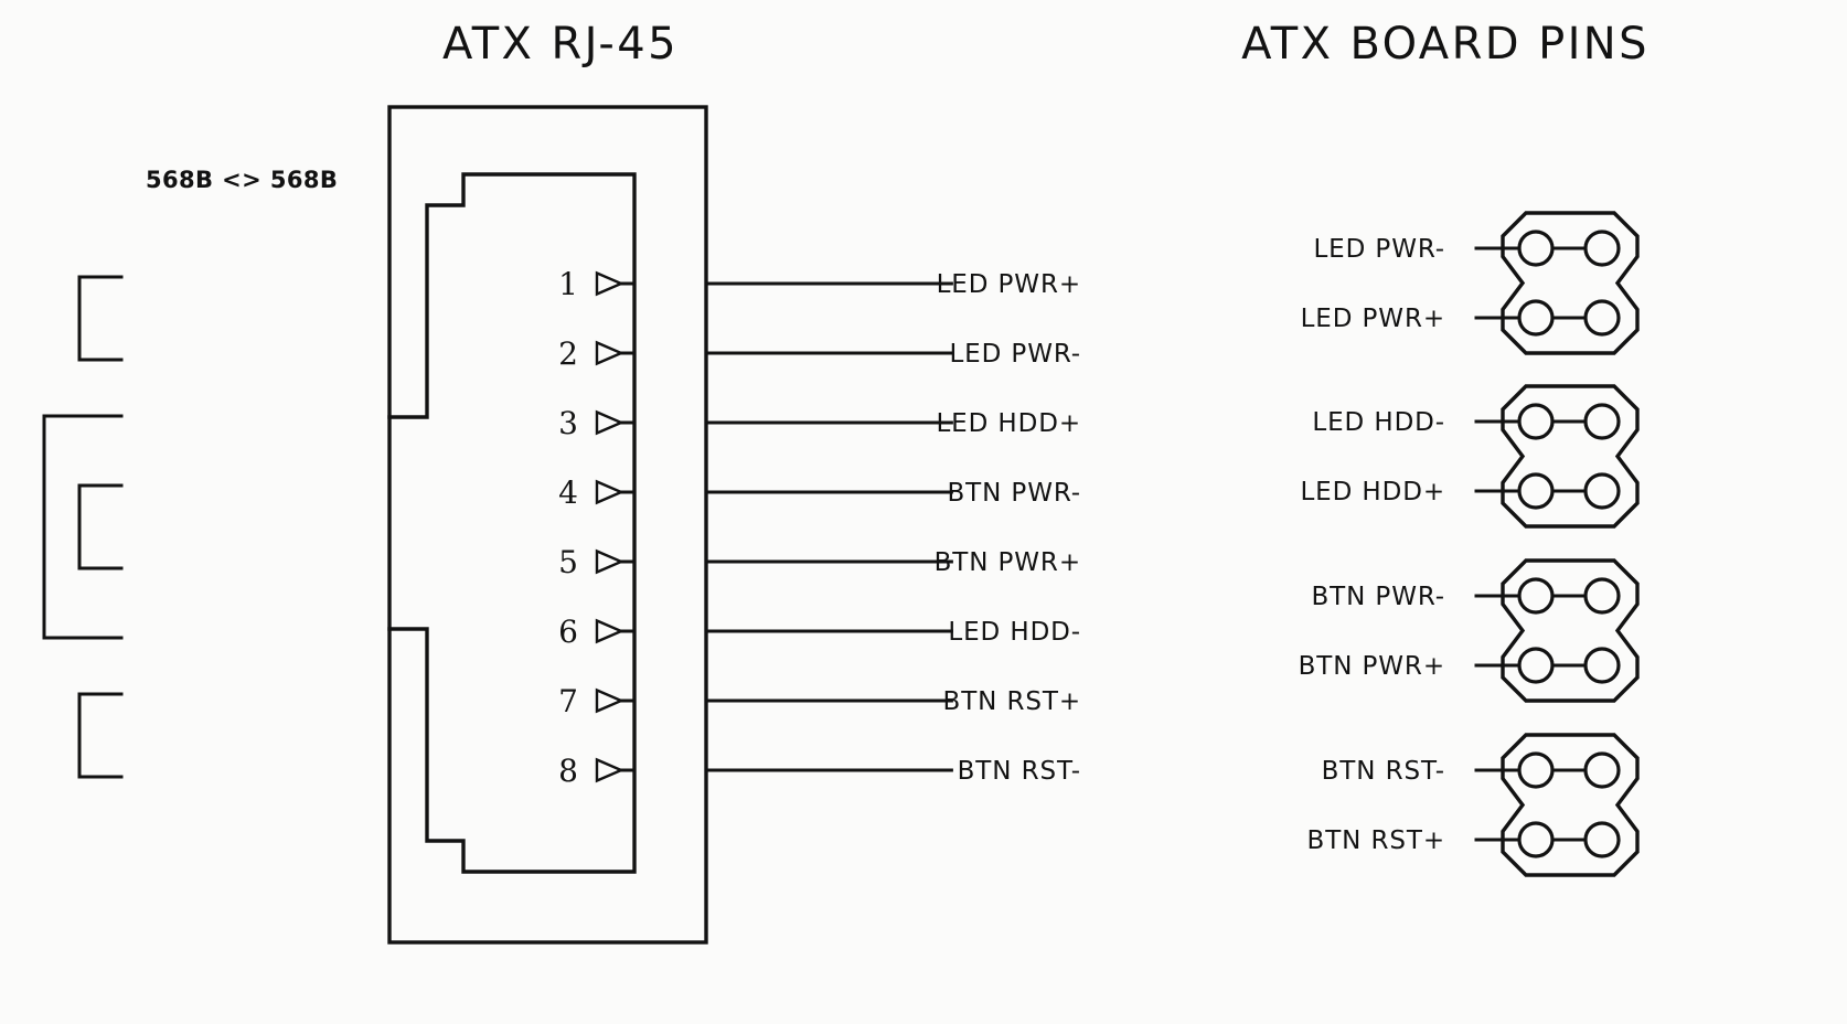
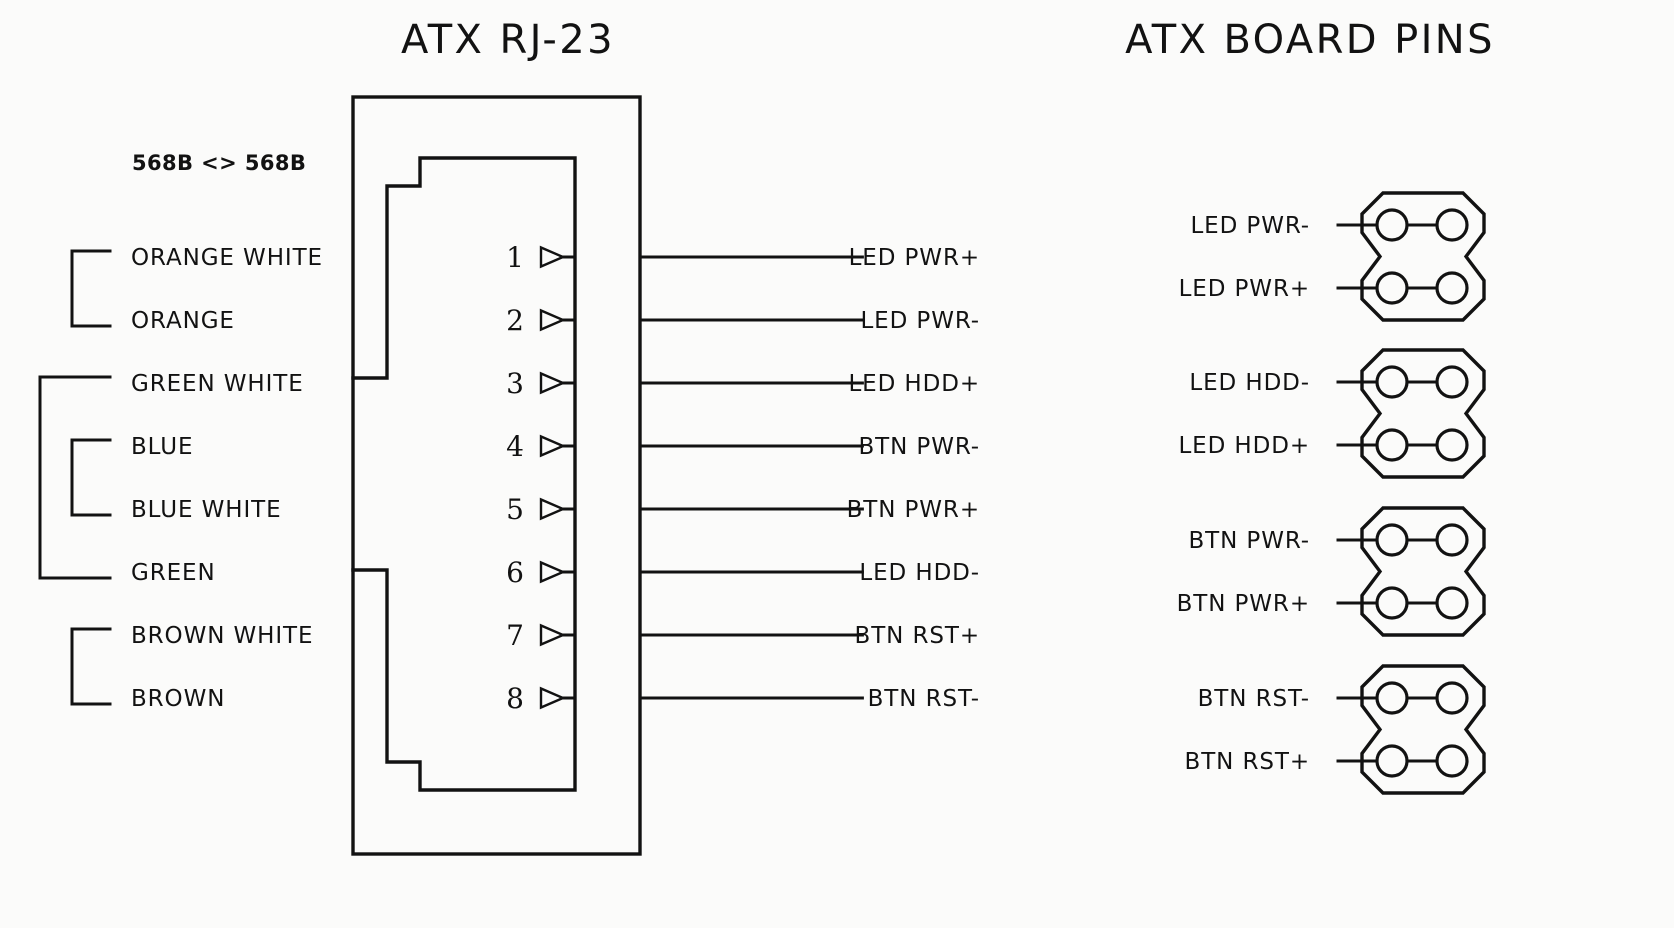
- ATX RJ-45
+ ATX RJ-23
  ATX BOARD PINS
  568B <> 568B
  1
  2
  3
  4
  5
  6
  7
  8
+ ORANGE WHITE
+ ORANGE
+ GREEN WHITE
+ BLUE
+ BLUE WHITE
+ GREEN
+ BROWN WHITE
+ BROWN
  LED PWR+
  LED PWR-
  LED HDD+
  BTN PWR-
  BTN PWR+
  LED HDD-
  BTN RST+
  BTN RST-
  LED PWR-
  LED PWR+
  LED HDD-
  LED HDD+
  BTN PWR-
  BTN PWR+
  BTN RST-
  BTN RST+
